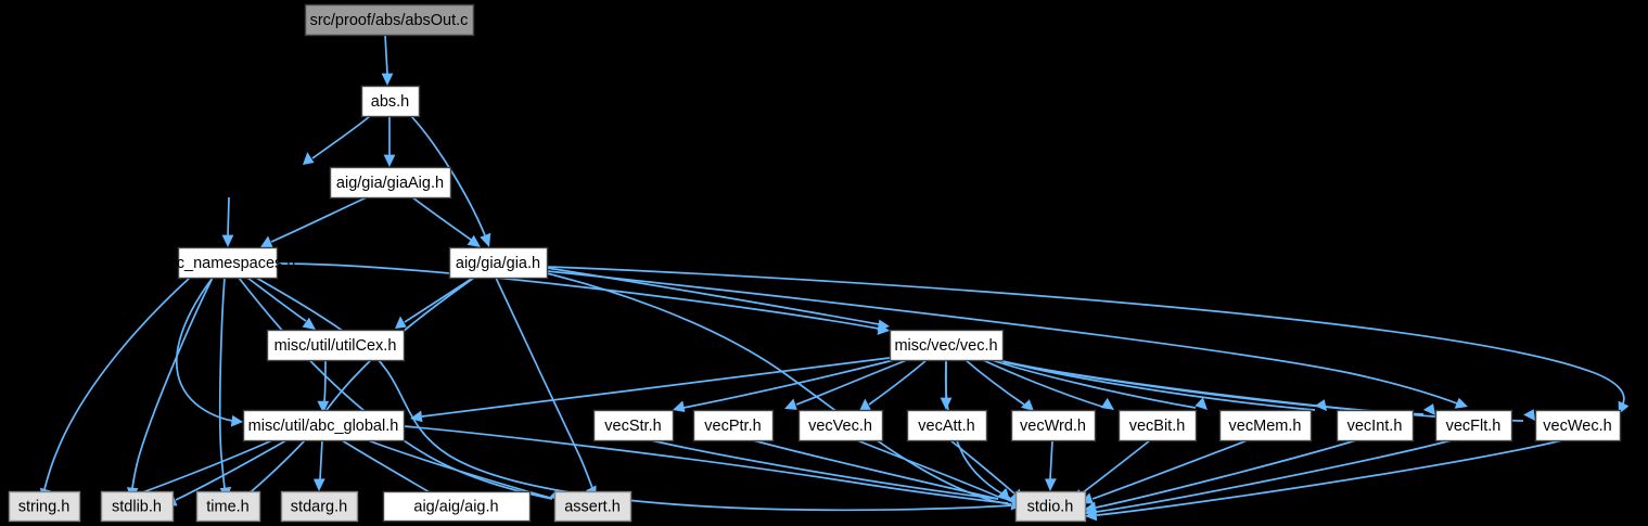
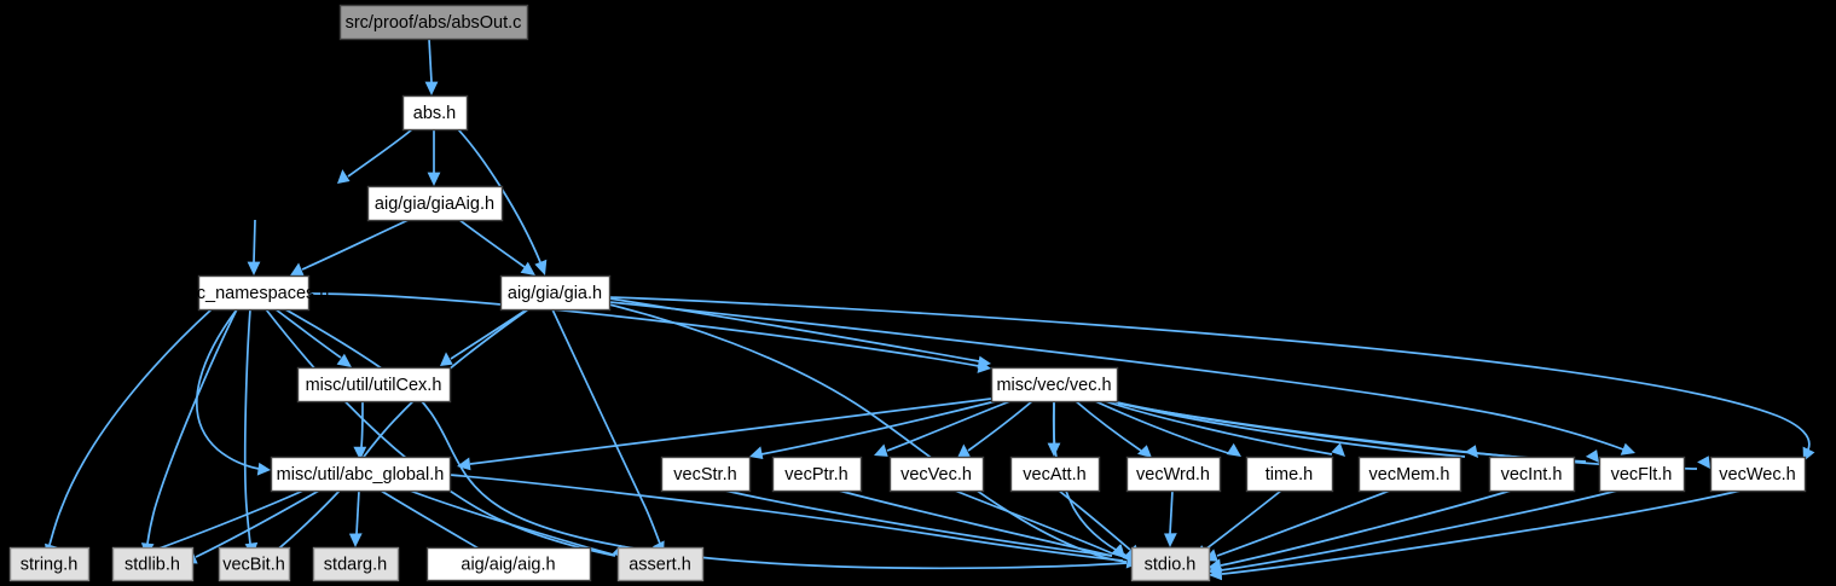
  src/proof/abs/absOut.c
  abs.h
  aig/gia/giaAig.h
  abc_namespaces.h
  aig/gia/gia.h
  misc/util/utilCex.h
  misc/vec/vec.h
  misc/util/abc_global.h
  vecStr.h
  vecPtr.h
  vecVec.h
  vecAtt.h
  vecWrd.h
- vecBit.h
+ time.h
  vecMem.h
  vecInt.h
  vecFlt.h
  vecWec.h
  string.h
  stdlib.h
- time.h
+ vecBit.h
  stdarg.h
  aig/aig/aig.h
  assert.h
  stdio.h
